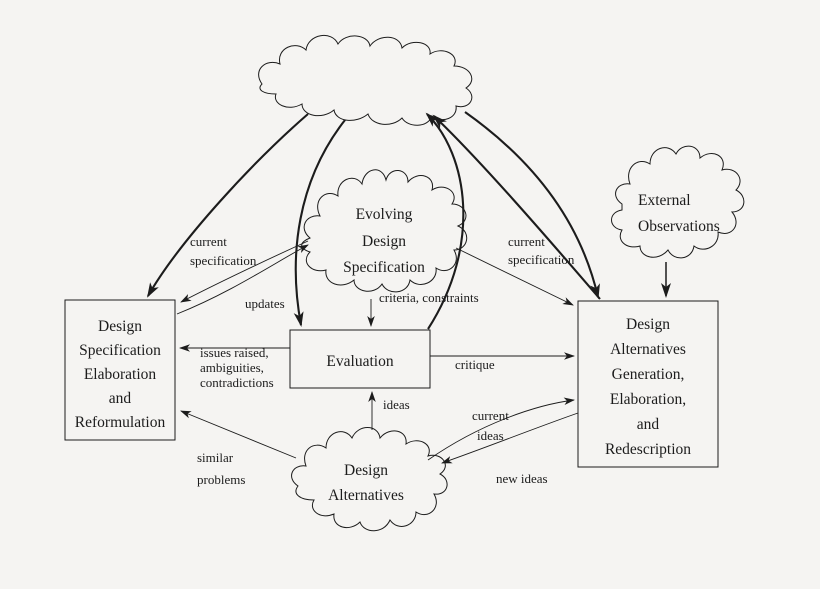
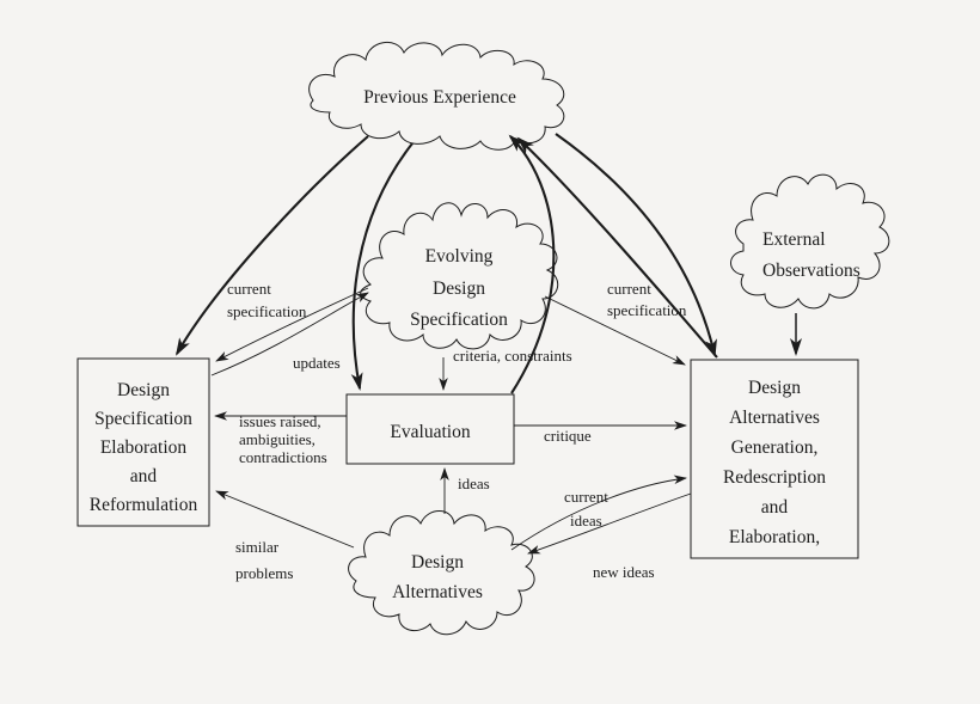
+ Previous Experience
  Evolving
  Design
  Specification
  External
  Observations
  Design
  Alternatives
  Design
  Specification
  Elaboration
  and
  Reformulation
  Evaluation
  Design
  Alternatives
  Generation,
- Elaboration,
+ Redescription
  and
- Redescription
+ Elaboration,
  current
  specification
  updates
  criteria, constraints
  current
  specification
  issues raised,
  ambiguities,
  contradictions
  critique
  ideas
  current
  ideas
  new ideas
  similar
  problems
